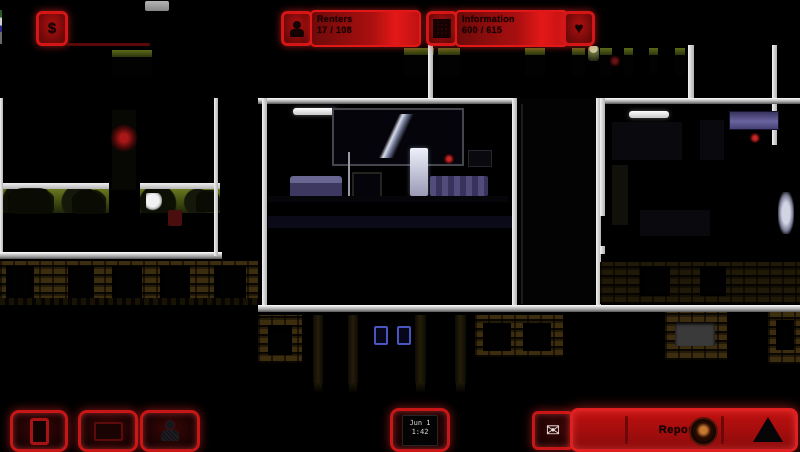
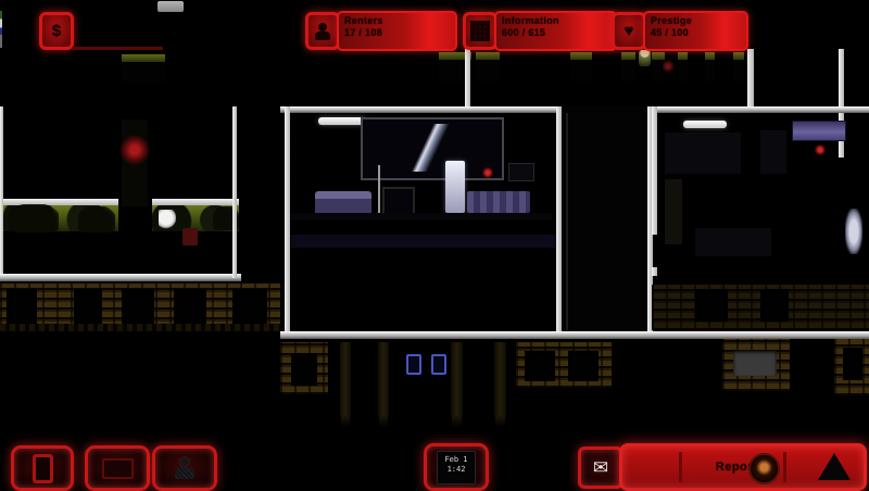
  $
  Renters
  17 / 108
  Information
  600 / 615
  ♥
+ Prestige
+ 45 / 100
- Jun 1
+ Feb 1
  1:42
  ✉
